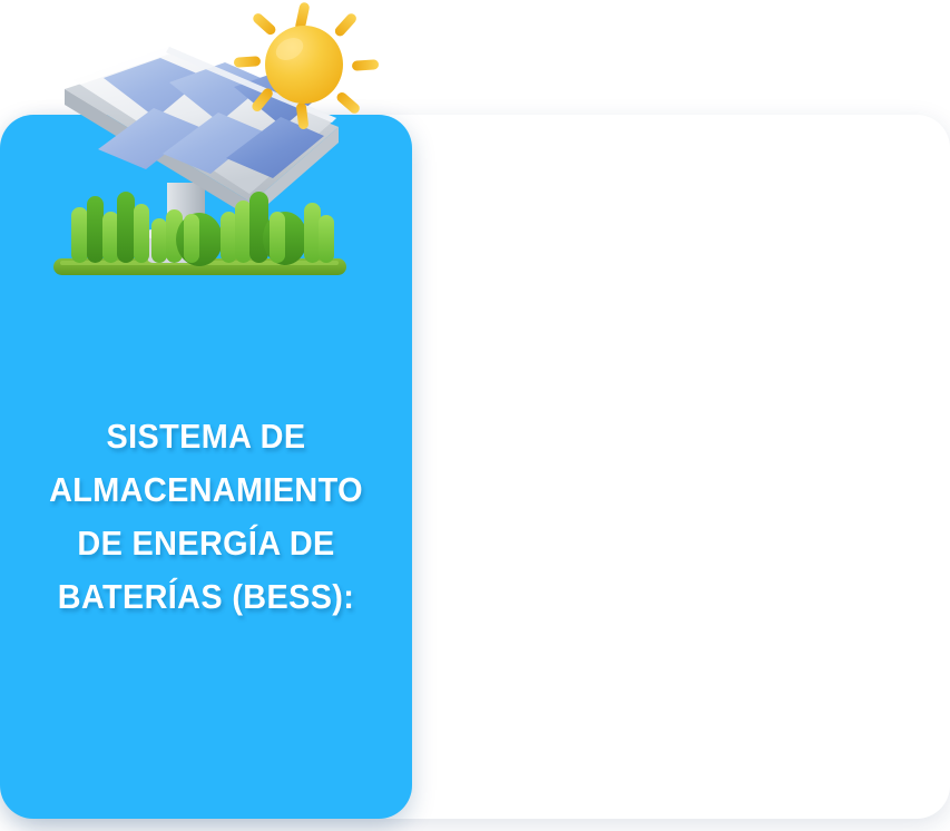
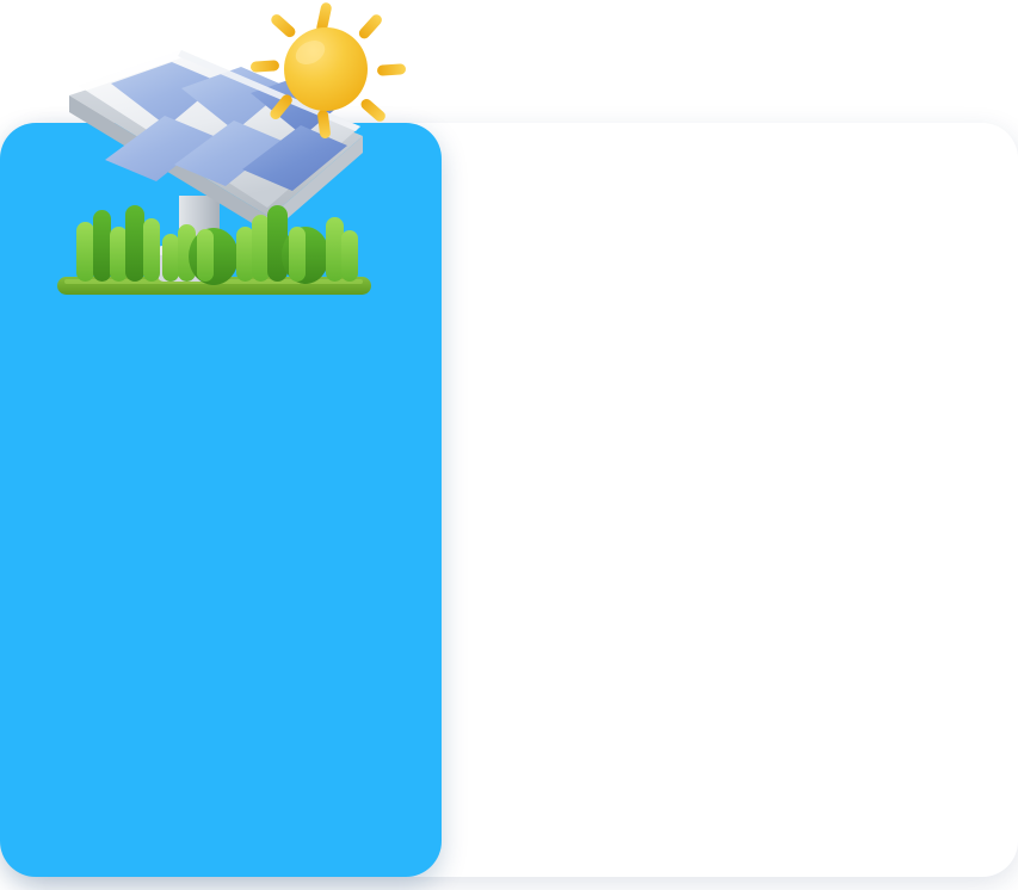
- SISTEMA DE
- ALMACENAMIENTO
- DE ENERGÍA DE
- BATERÍAS (BESS):
